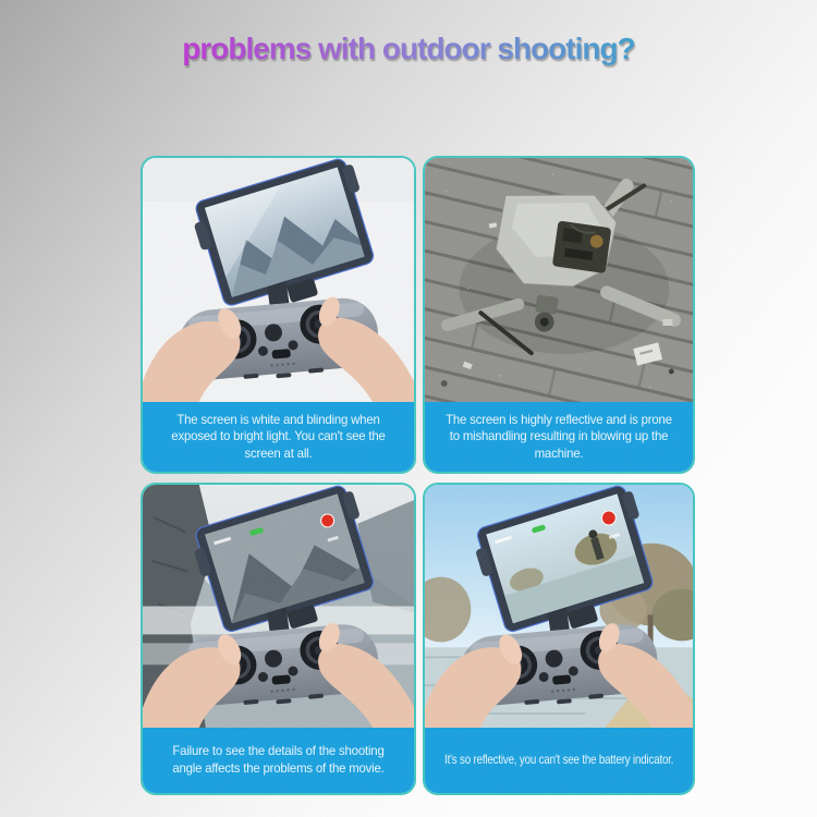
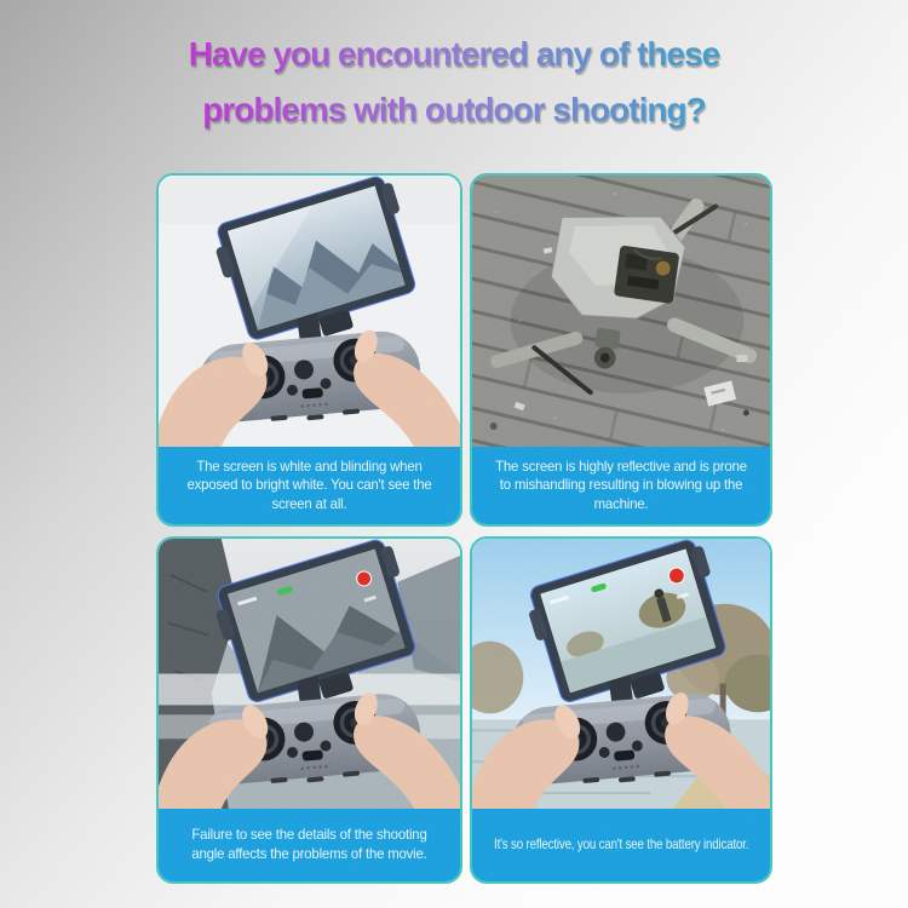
+ Have you encountered any of these
  problems with outdoor shooting?
- The screen is white and blinding when exposed to bright light. You can't see the screen at all.
+ The screen is white and blinding when exposed to bright white. You can't see the screen at all.
  The screen is highly reflective and is prone to mishandling resulting in blowing up the machine.
  Failure to see the details of the shooting angle affects the problems of the movie.
  It's so reflective, you can't see the battery indicator.
